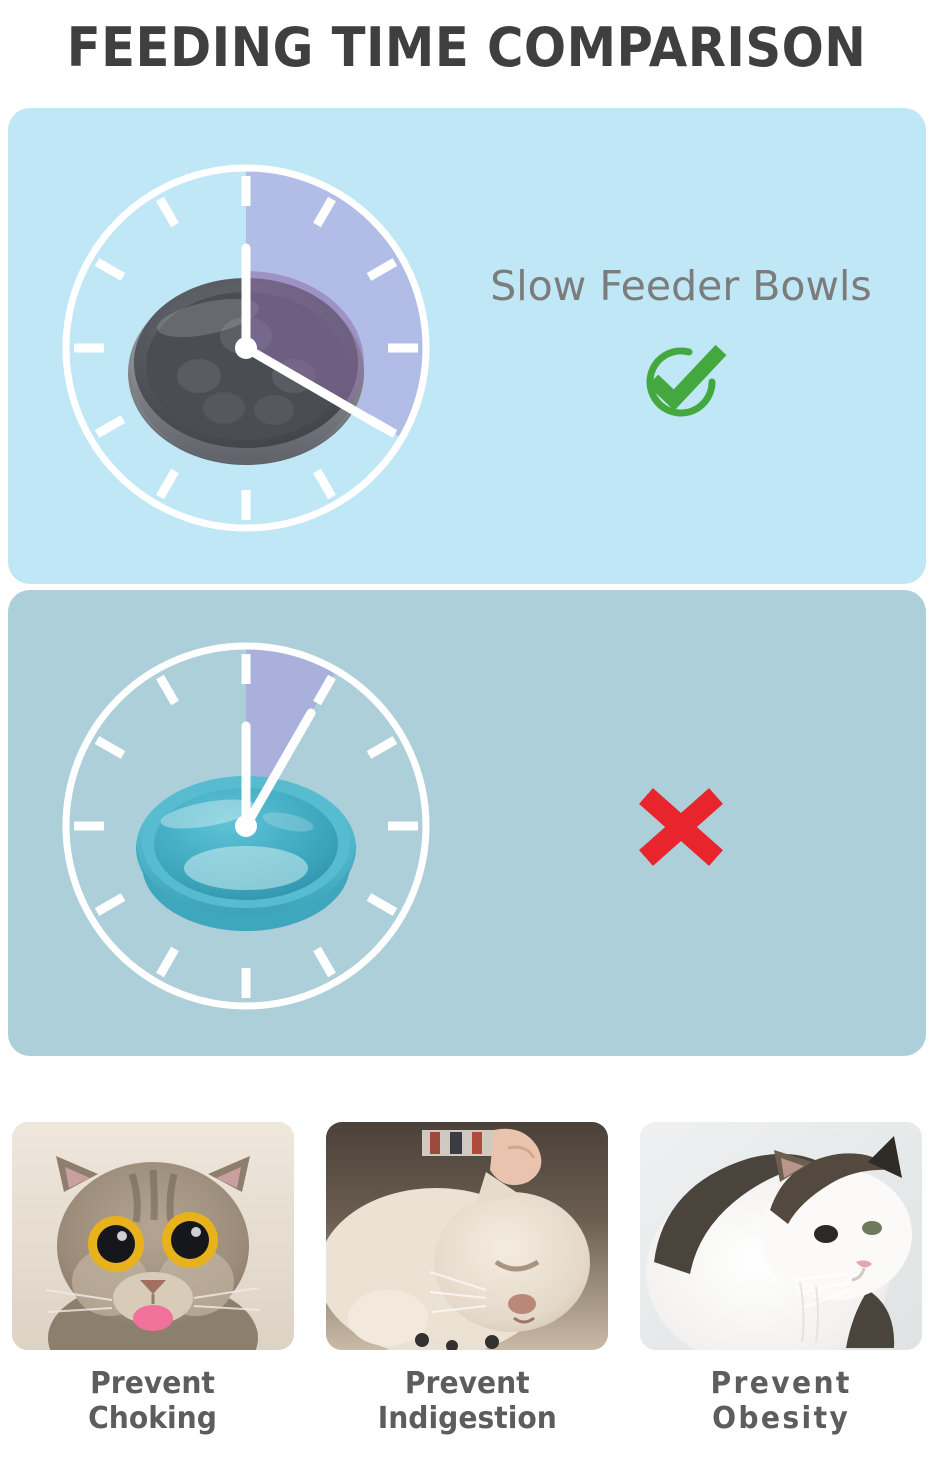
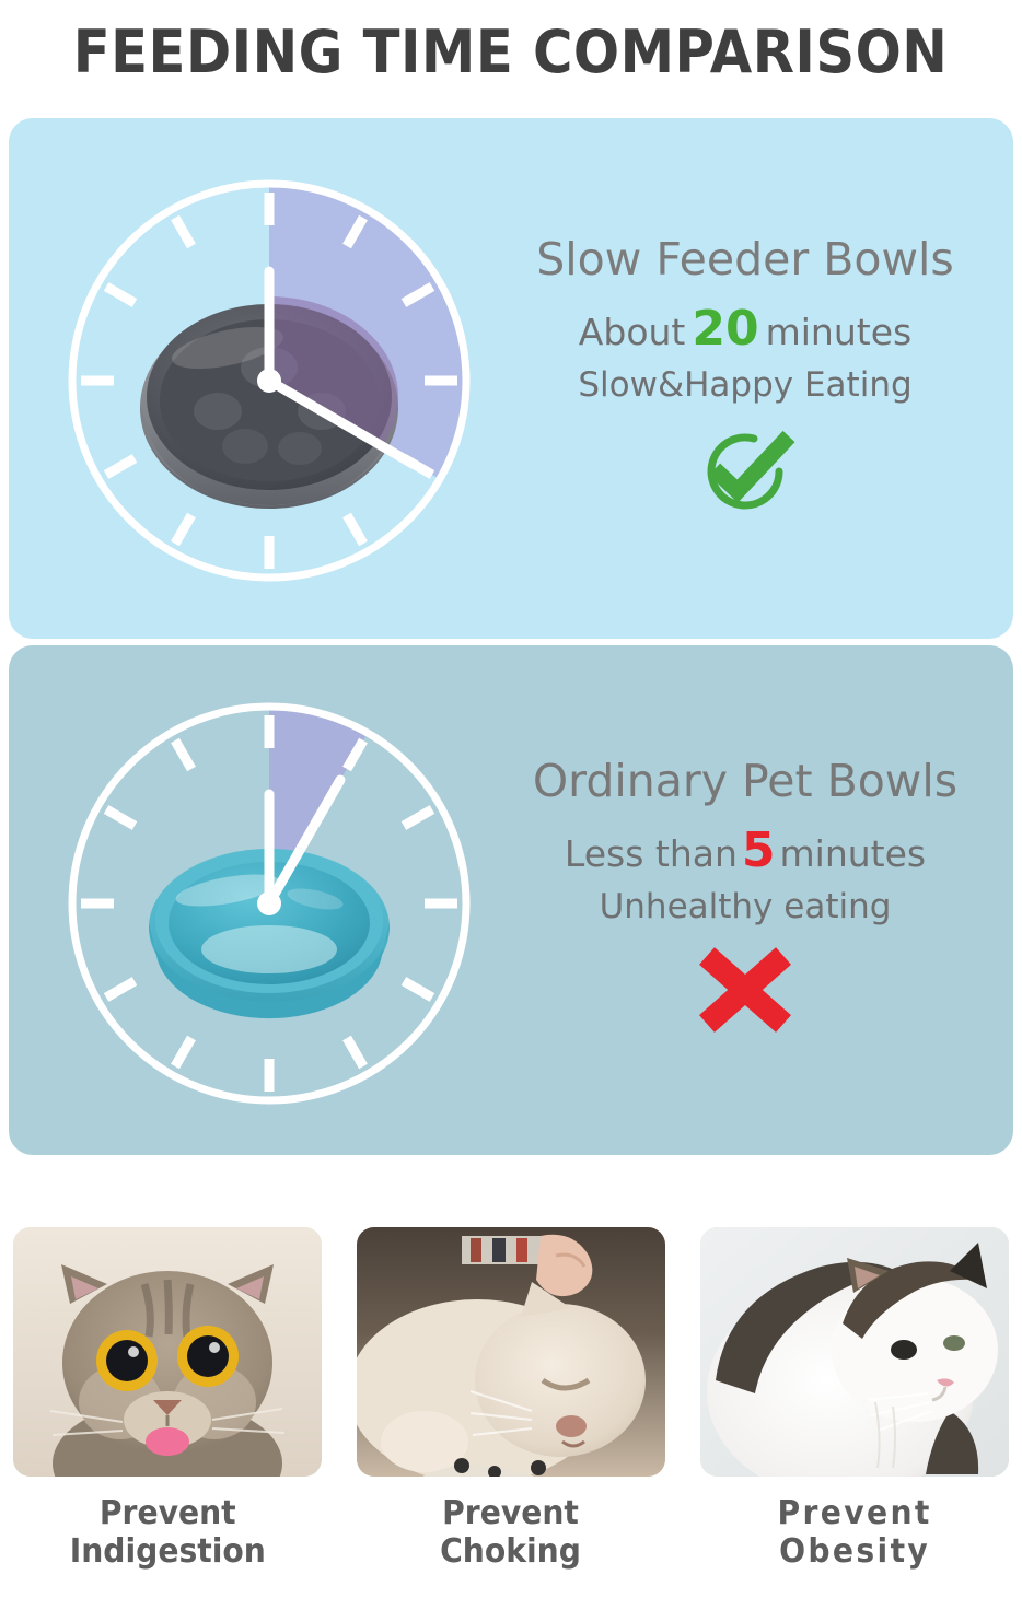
  FEEDING TIME COMPARISON
  Slow Feeder Bowls
+ About 20 minutes
+ Slow&Happy Eating
+ Ordinary Pet Bowls
+ Less than5minutes
+ Unhealthy eating
  Prevent
- Choking
+ Indigestion
  Prevent
- Indigestion
+ Choking
  Prevent
  Obesity
